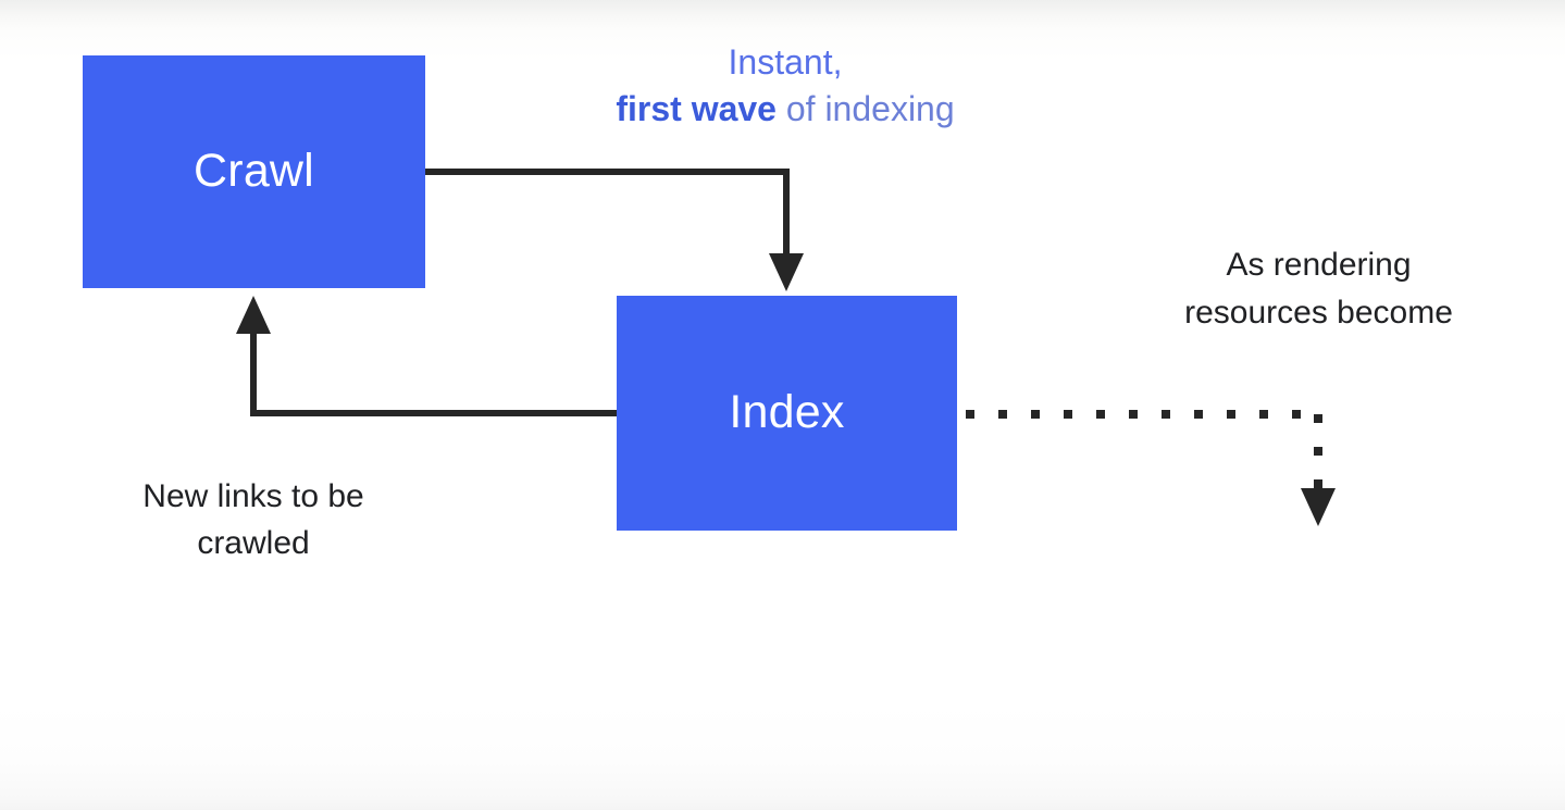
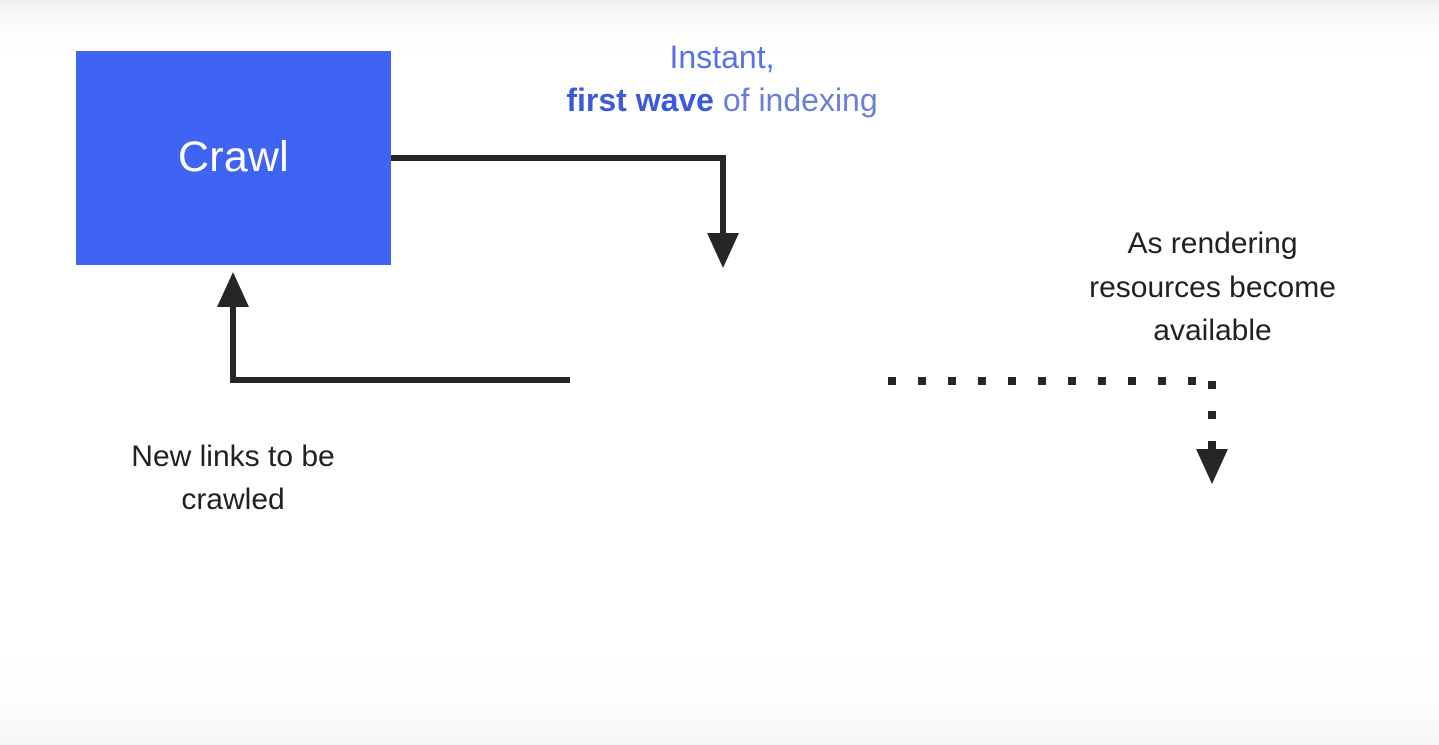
  Crawl
- Index
  Instant,
  first wave of indexing
  New links to be
  crawled
  As rendering
  resources become
+ available
